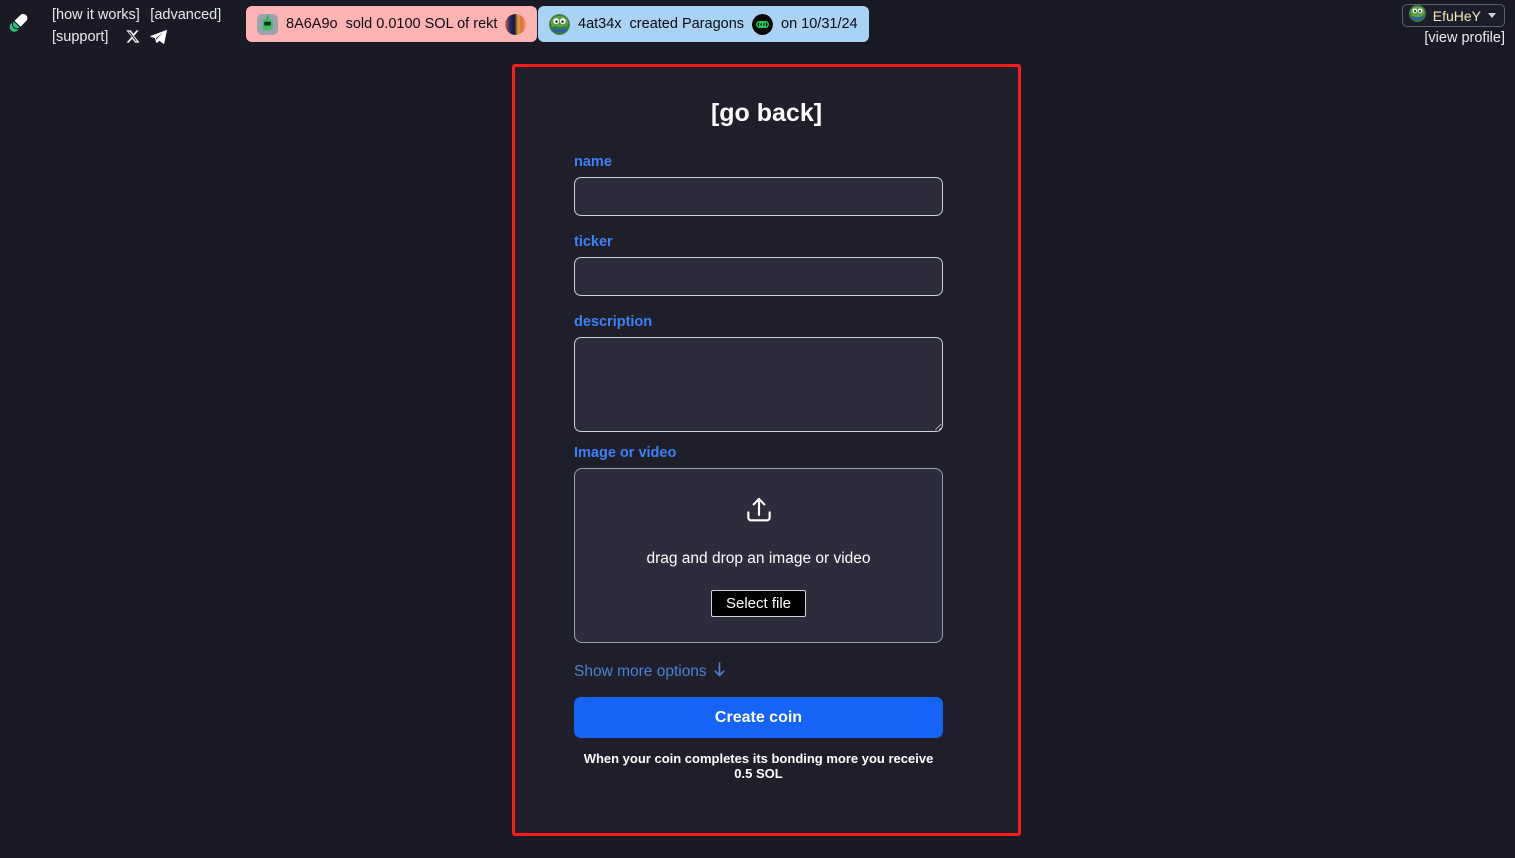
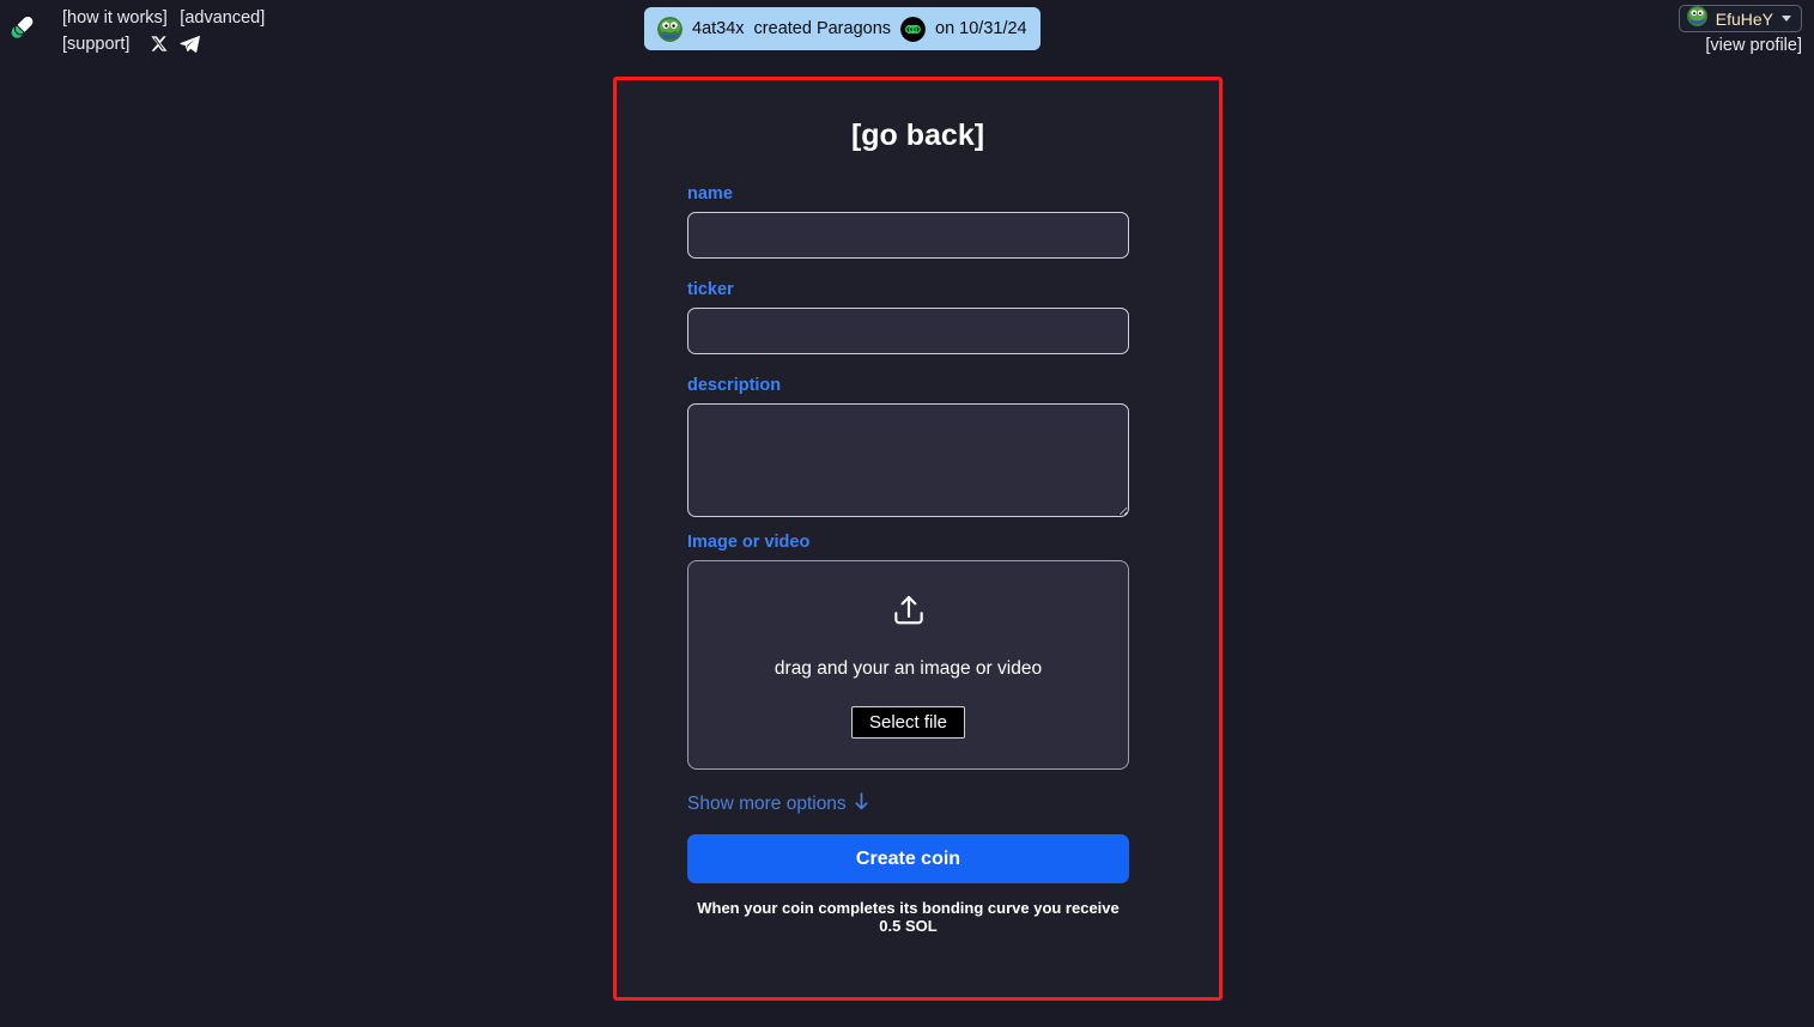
  [how it works] [advanced]
  [support]
- 8A6A9o
- sold 0.0100 SOL of rekt
  4at34x
  created Paragons
  on 10/31/24
  EfuHeY
  [view profile]
  [go back]
  name
  ticker
  description
  Image or video
- drag and drop an image or video
+ drag and your an image or video
  Select file
  Show more options
  Create coin
- When your coin completes its bonding more you receive 0.5 SOL
+ When your coin completes its bonding curve you receive 0.5 SOL
